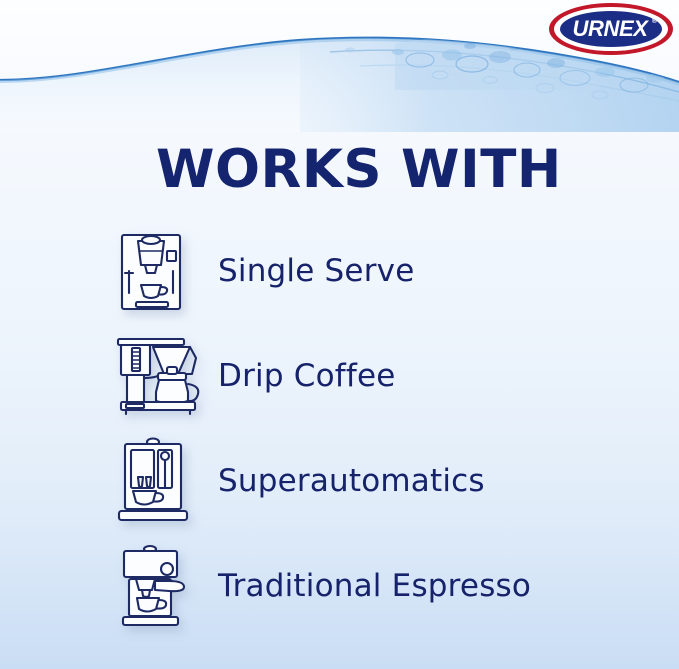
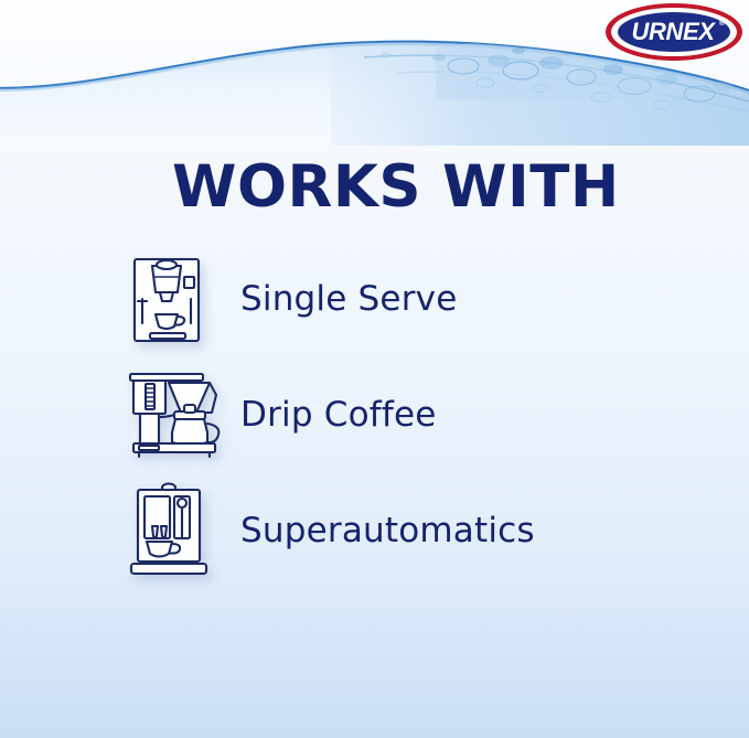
  URNEX
  WORKS WITH
  Single Serve
  Drip Coffee
  Superautomatics
- Traditional Espresso
